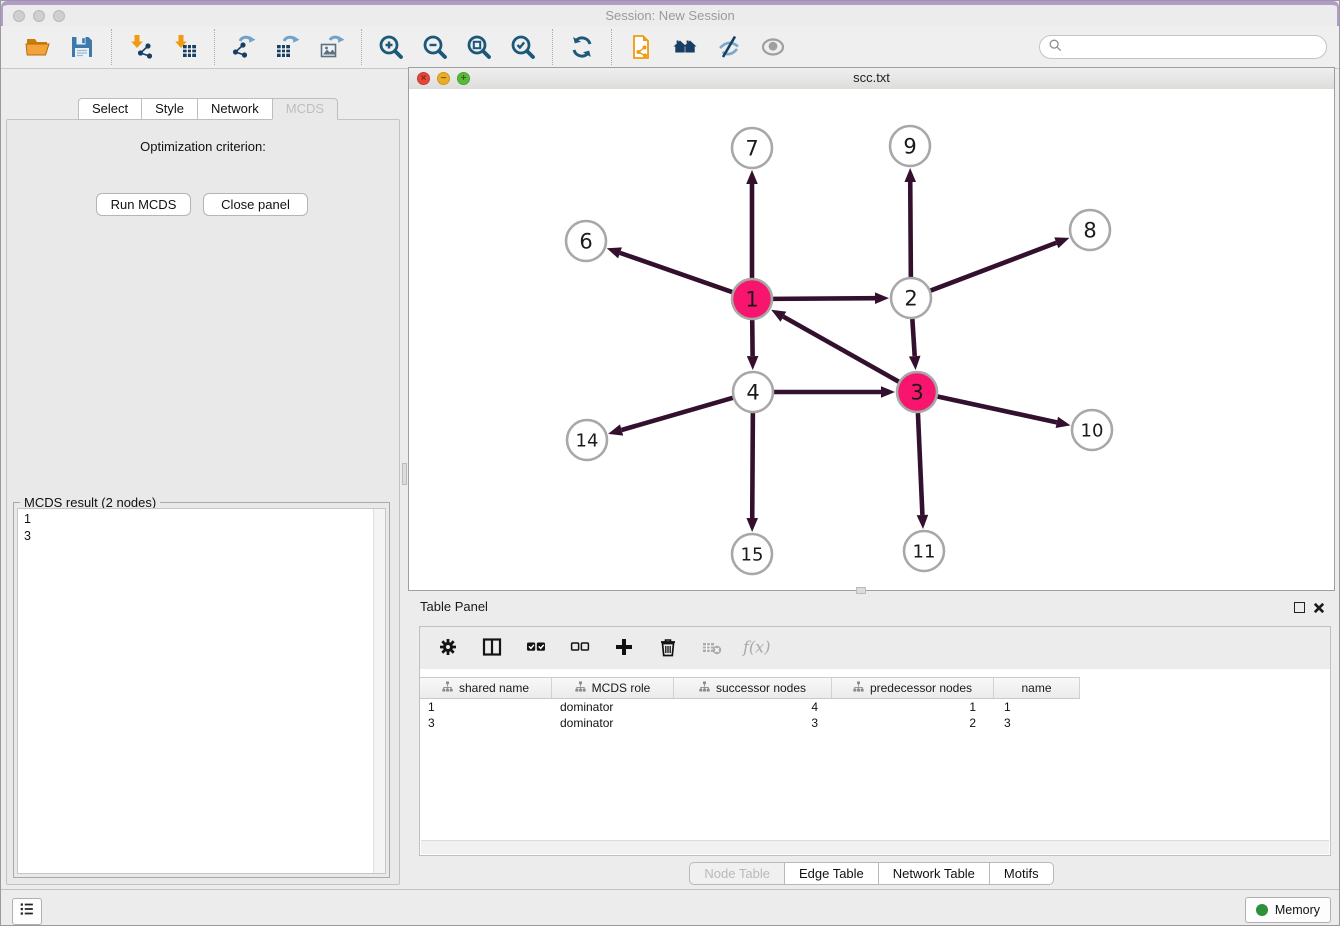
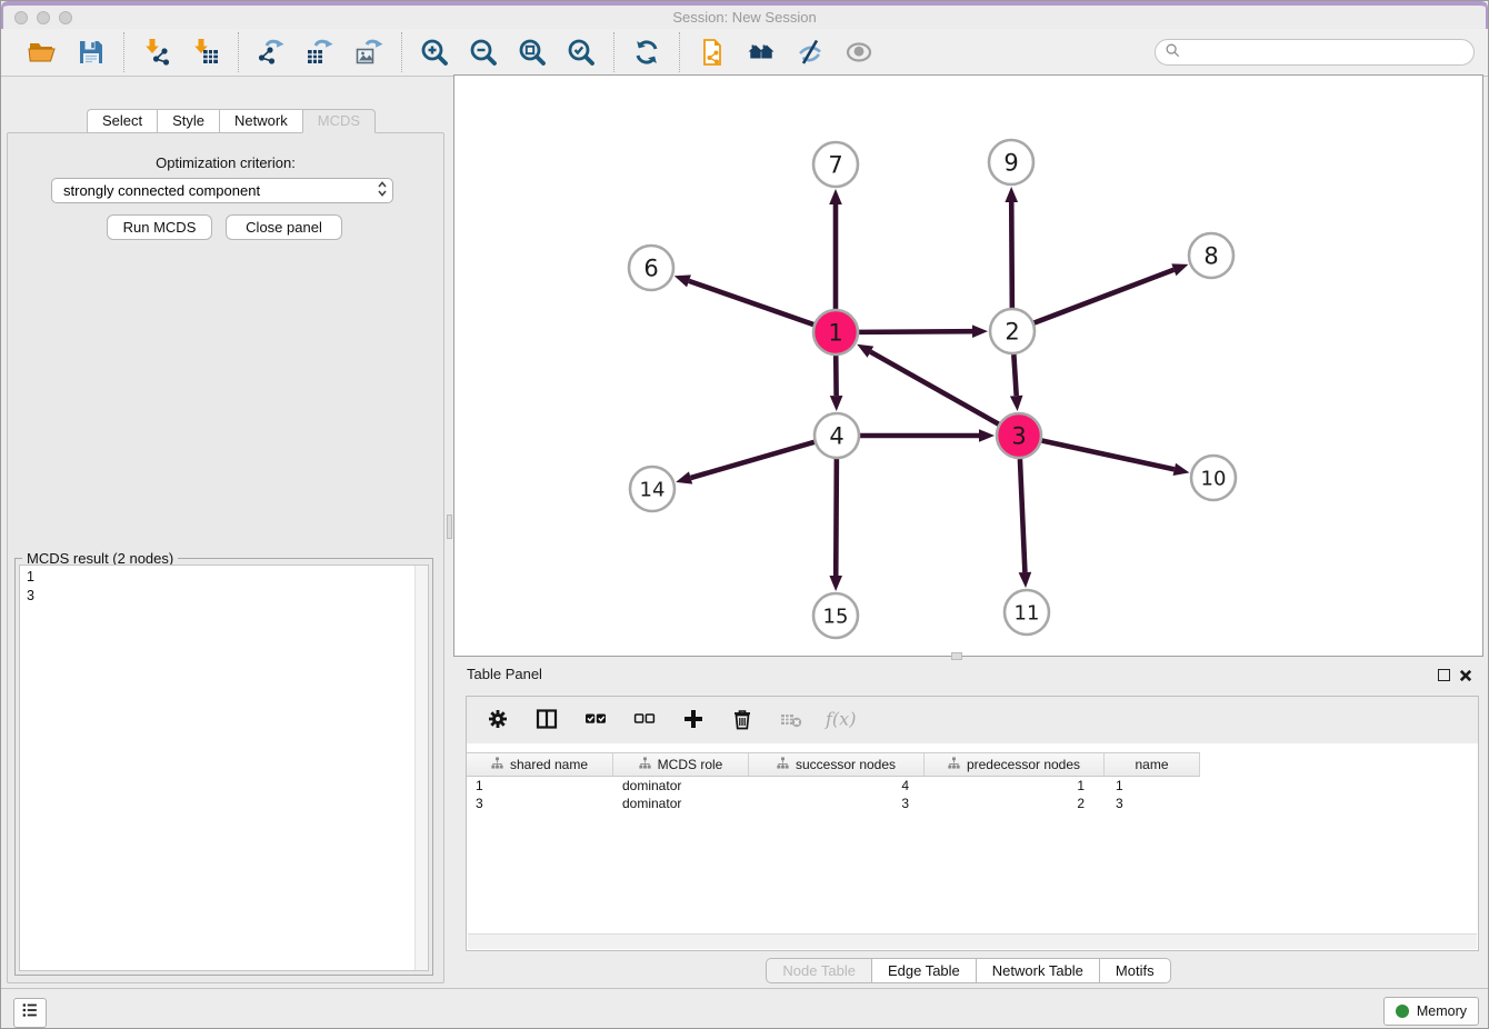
  Session: New Session
  Select
  Style
  Network
  MCDS
  Optimization criterion:
+ strongly connected component
  Run MCDS
  Close panel
  MCDS result (2 nodes)
  1
  3
- ×
- −
- +
- scc.txt
  7
  9
  6
  8
  1
  2
  4
  3
  14
  10
  15
  11
  Table Panel
  f(x)
  shared name
  MCDS role
  successor nodes
  predecessor nodes
  name
  1
  dominator
  4
  1
  1
  3
  dominator
  3
  2
  3
  Node Table
  Edge Table
  Network Table
  Motifs
  Memory
